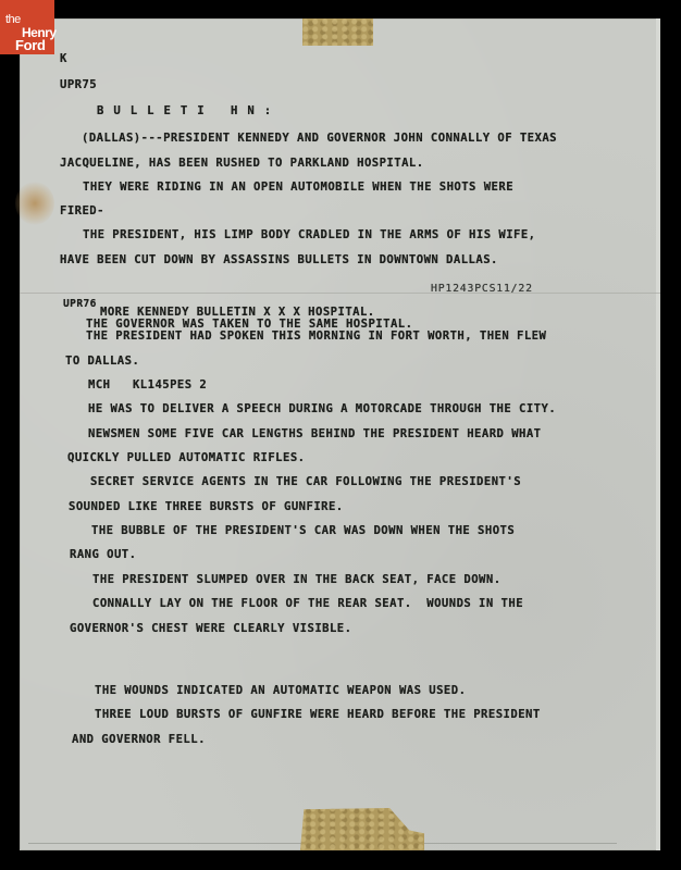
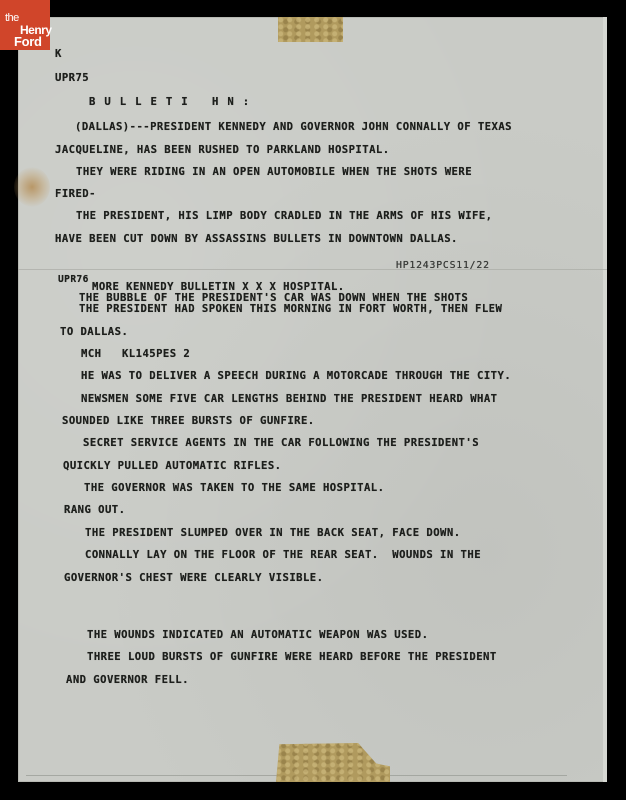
  the
  Henry
  Ford
  K
  UPR75
  BULLETI HN:
  (DALLAS)---PRESIDENT KENNEDY AND GOVERNOR JOHN CONNALLY OF TEXAS
  JACQUELINE, HAS BEEN RUSHED TO PARKLAND HOSPITAL.
  THEY WERE RIDING IN AN OPEN AUTOMOBILE WHEN THE SHOTS WERE
  FIRED-
  THE PRESIDENT, HIS LIMP BODY CRADLED IN THE ARMS OF HIS WIFE,
  HAVE BEEN CUT DOWN BY ASSASSINS BULLETS IN DOWNTOWN DALLAS.
  HP1243PCS11/22
  UPR76
  MORE KENNEDY BULLETIN X X X HOSPITAL.
- THE GOVERNOR WAS TAKEN TO THE SAME HOSPITAL.
+ THE BUBBLE OF THE PRESIDENT'S CAR WAS DOWN WHEN THE SHOTS
  THE PRESIDENT HAD SPOKEN THIS MORNING IN FORT WORTH, THEN FLEW
  TO DALLAS.
  MCH KL145PES 2
  HE WAS TO DELIVER A SPEECH DURING A MOTORCADE THROUGH THE CITY.
  NEWSMEN SOME FIVE CAR LENGTHS BEHIND THE PRESIDENT HEARD WHAT
- QUICKLY PULLED AUTOMATIC RIFLES.
+ SOUNDED LIKE THREE BURSTS OF GUNFIRE.
  SECRET SERVICE AGENTS IN THE CAR FOLLOWING THE PRESIDENT'S
- SOUNDED LIKE THREE BURSTS OF GUNFIRE.
+ QUICKLY PULLED AUTOMATIC RIFLES.
- THE BUBBLE OF THE PRESIDENT'S CAR WAS DOWN WHEN THE SHOTS
+ THE GOVERNOR WAS TAKEN TO THE SAME HOSPITAL.
  RANG OUT.
  THE PRESIDENT SLUMPED OVER IN THE BACK SEAT, FACE DOWN.
  CONNALLY LAY ON THE FLOOR OF THE REAR SEAT. WOUNDS IN THE
  GOVERNOR'S CHEST WERE CLEARLY VISIBLE.
  THE WOUNDS INDICATED AN AUTOMATIC WEAPON WAS USED.
  THREE LOUD BURSTS OF GUNFIRE WERE HEARD BEFORE THE PRESIDENT
  AND GOVERNOR FELL.
